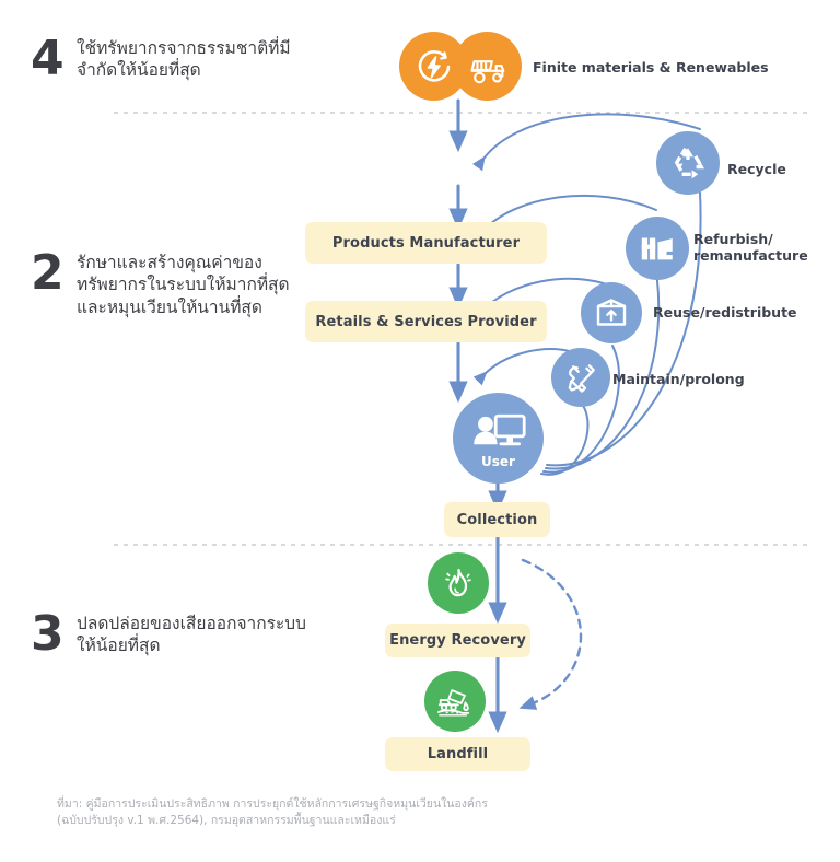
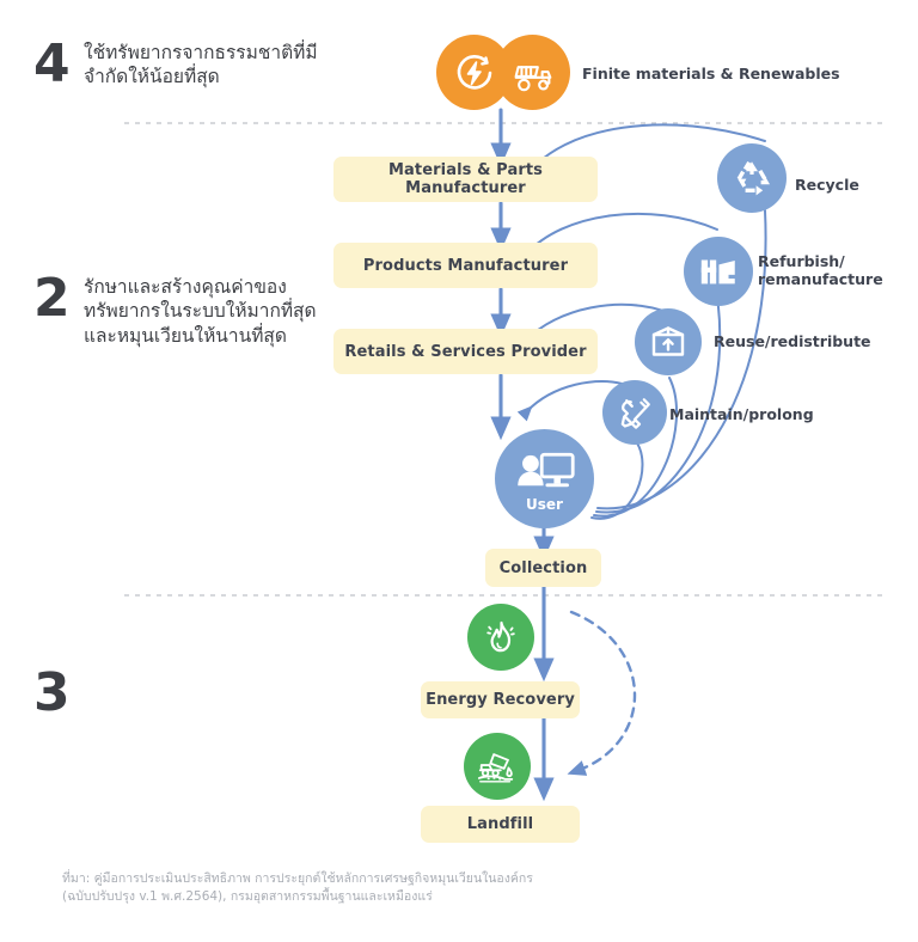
  4
  ใช้ทรัพยากรจากธรรมชาติที่มี
  จำกัดให้น้อยที่สุด
  2
  รักษาและสร้างคุณค่าของ
  ทรัพยากรในระบบให้มากที่สุด
  และหมุนเวียนให้นานที่สุด
  3
- ปลดปล่อยของเสียออกจากระบบ
- ให้น้อยที่สุด
  Finite materials & Renewables
+ Materials & Parts Manufacturer
  Products Manufacturer
  Retails & Services Provider
  Collection
  User
  Recycle
  Refurbish/
  remanufacture
  Reuse/redistribute
  Maintain/prolong
  Energy Recovery
  Landfill
  ที่มา: คู่มือการประเมินประสิทธิภาพ การประยุกต์ใช้หลักการเศรษฐกิจหมุนเวียนในองค์กร
  (ฉบับปรับปรุง v.1 พ.ศ.2564), กรมอุตสาหกรรมพื้นฐานและเหมืองแร่
